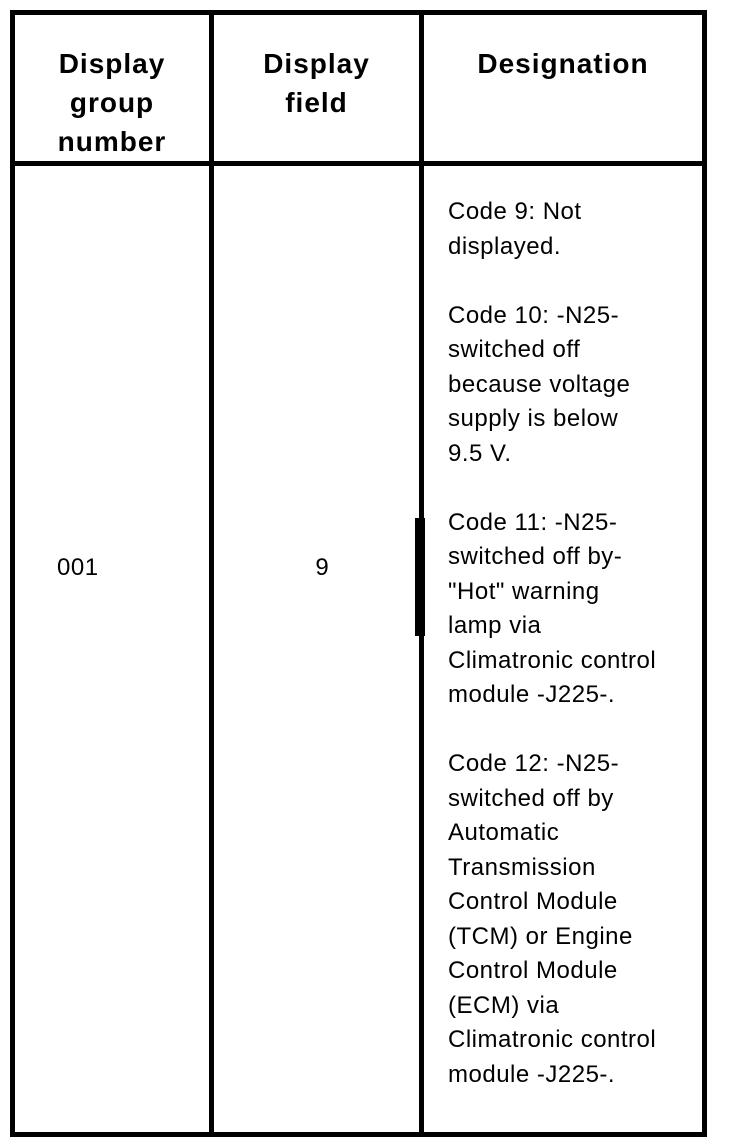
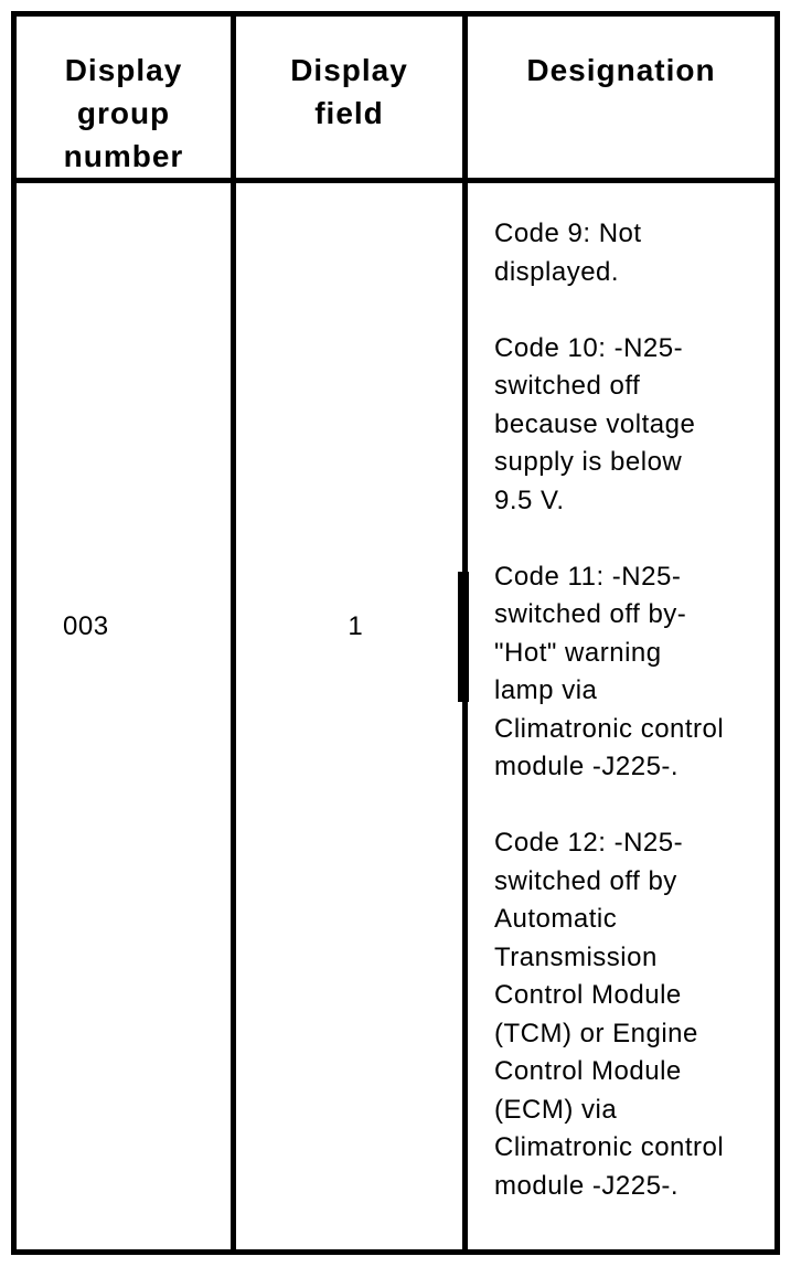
  Display
  group
  number
  Display
  field
  Designation
- 001
+ 003
- 9
+ 1
  Code 9: Not
  displayed.
  Code 10: -N25-
  switched off
  because voltage
  supply is below
  9.5 V.
  Code 11: -N25-
  switched off by-
  "Hot" warning
  lamp via
  Climatronic control
  module -J225-.
  Code 12: -N25-
  switched off by
  Automatic
  Transmission
  Control Module
  (TCM) or Engine
  Control Module
  (ECM) via
  Climatronic control
  module -J225-.
